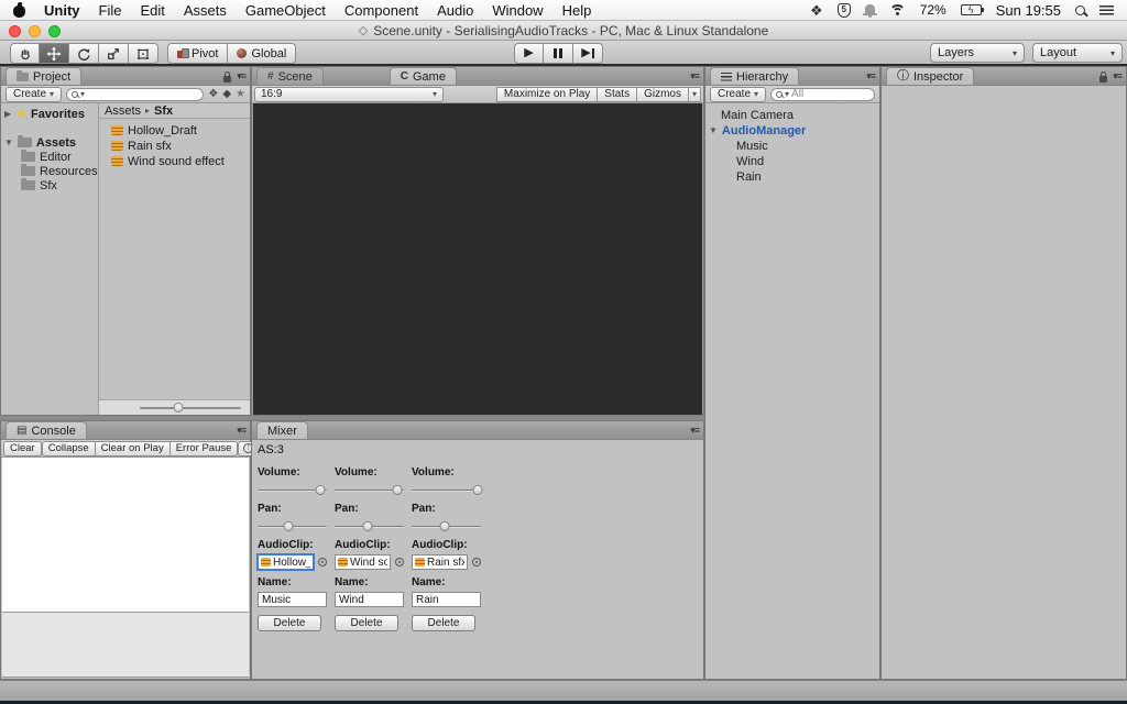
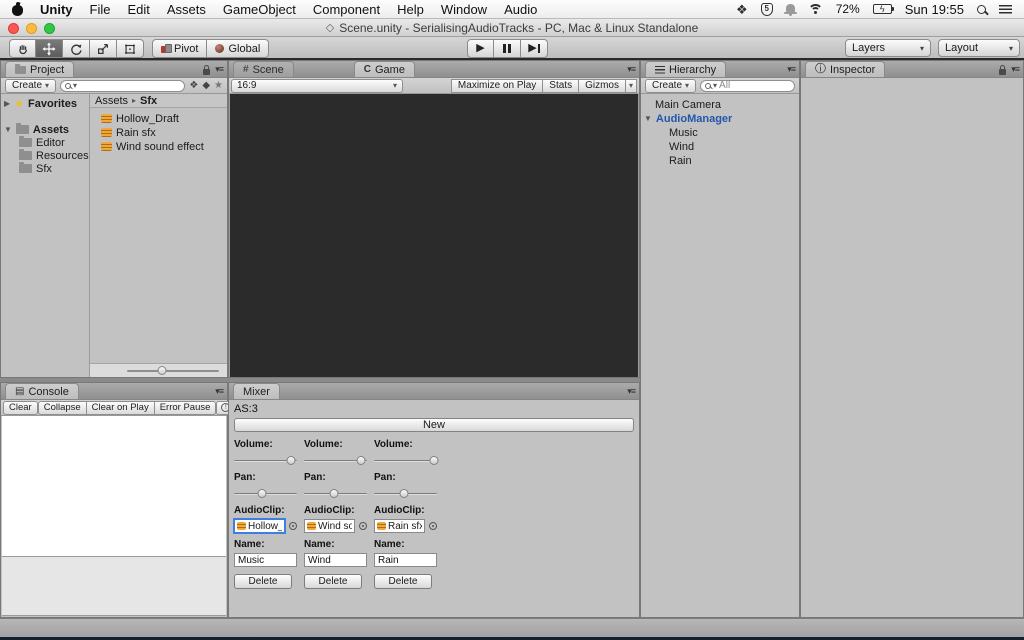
  Unity
  File
  Edit
  Assets
  GameObject
  Component
- Audio
+ Help
  Window
- Help
+ Audio
  ❖
  5
  72%
  ϟ
  Sun 19:55
  ◇
  Scene.unity - SerialisingAudioTracks - PC, Mac & Linux Standalone
  Pivot
  Global
  ▶
  ▶
  Layers
  ▾
  Layout
  ▾
  Project
  ▾≡
  Create
  ▾
  ▾
  ❖
  ◆
  ★
  ▶
  ★
  Favorites
  ▼
  Assets
  Editor
  Resources
  Sfx
  Assets
  ▸
  Sfx
  Hollow_Draft
  Rain sfx
  Wind sound effect
  ▤
  Console
  ▾≡
  Clear
  Collapse
  Clear on Play
  Error Pause
  #
  Scene
  C
  Game
  ▾≡
  16:9
  ▾
  Maximize on Play
  Stats
  Gizmos
  ▾
  Mixer
  ▾≡
  AS:3
+ New
  Volume:
  Pan:
  AudioClip:
  Hollow_
  Name:
  Music
  Delete
  Volume:
  Pan:
  AudioClip:
  Wind so
  Name:
  Wind
  Delete
  Volume:
  Pan:
  AudioClip:
  Rain sfx
  Name:
  Rain
  Delete
  Hierarchy
  ▾≡
  Create
  ▾
  ▾
  All
  Main Camera
  ▼
  AudioManager
  Music
  Wind
  Rain
  ⓘ
  Inspector
  ▾≡
